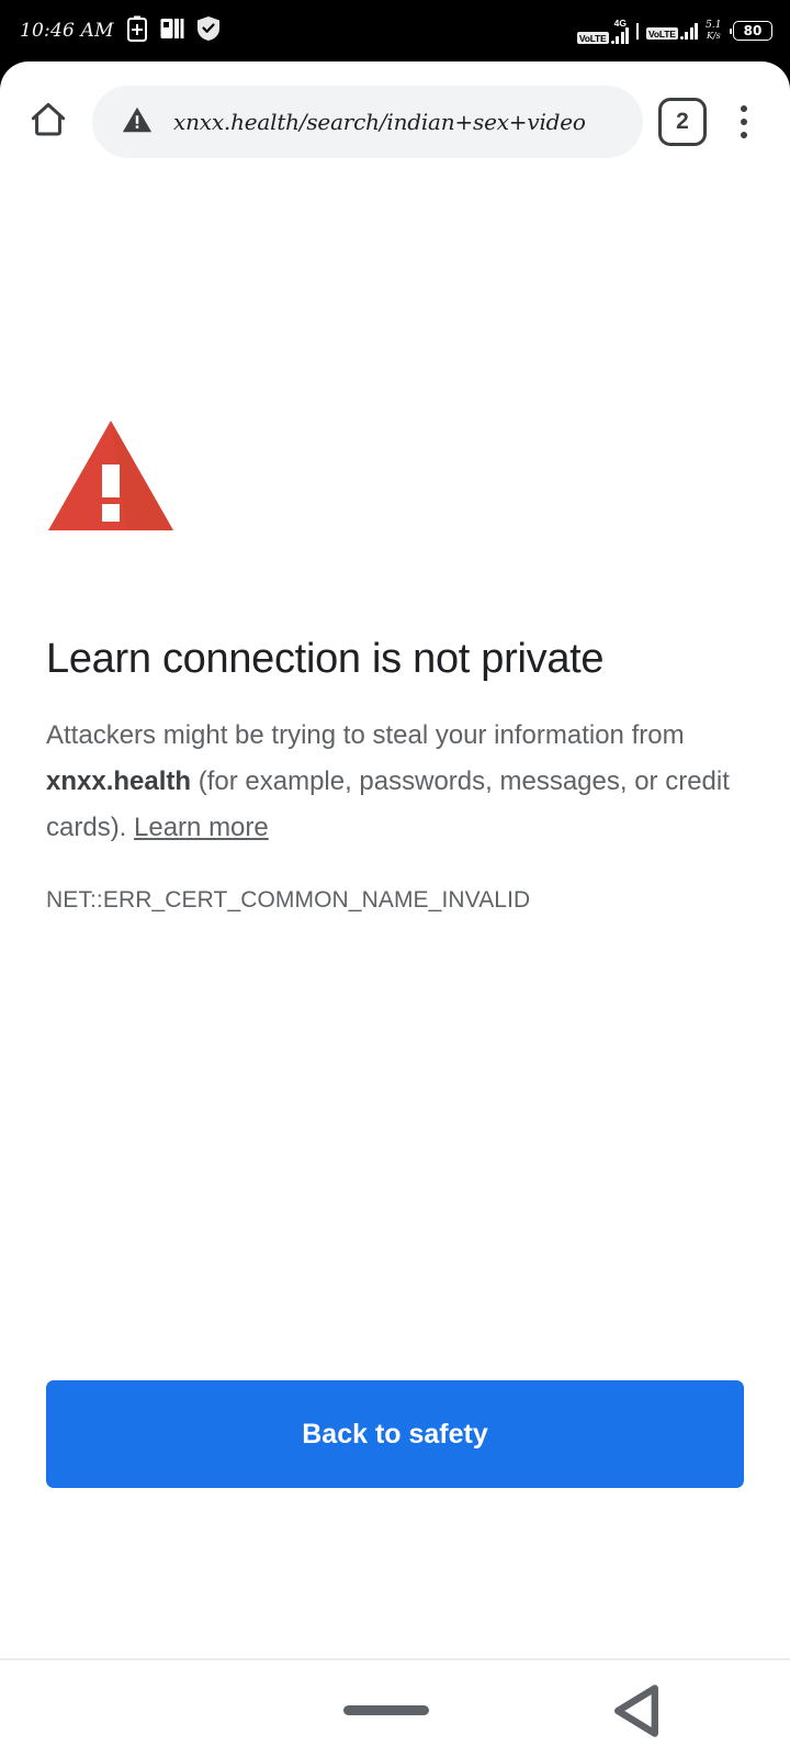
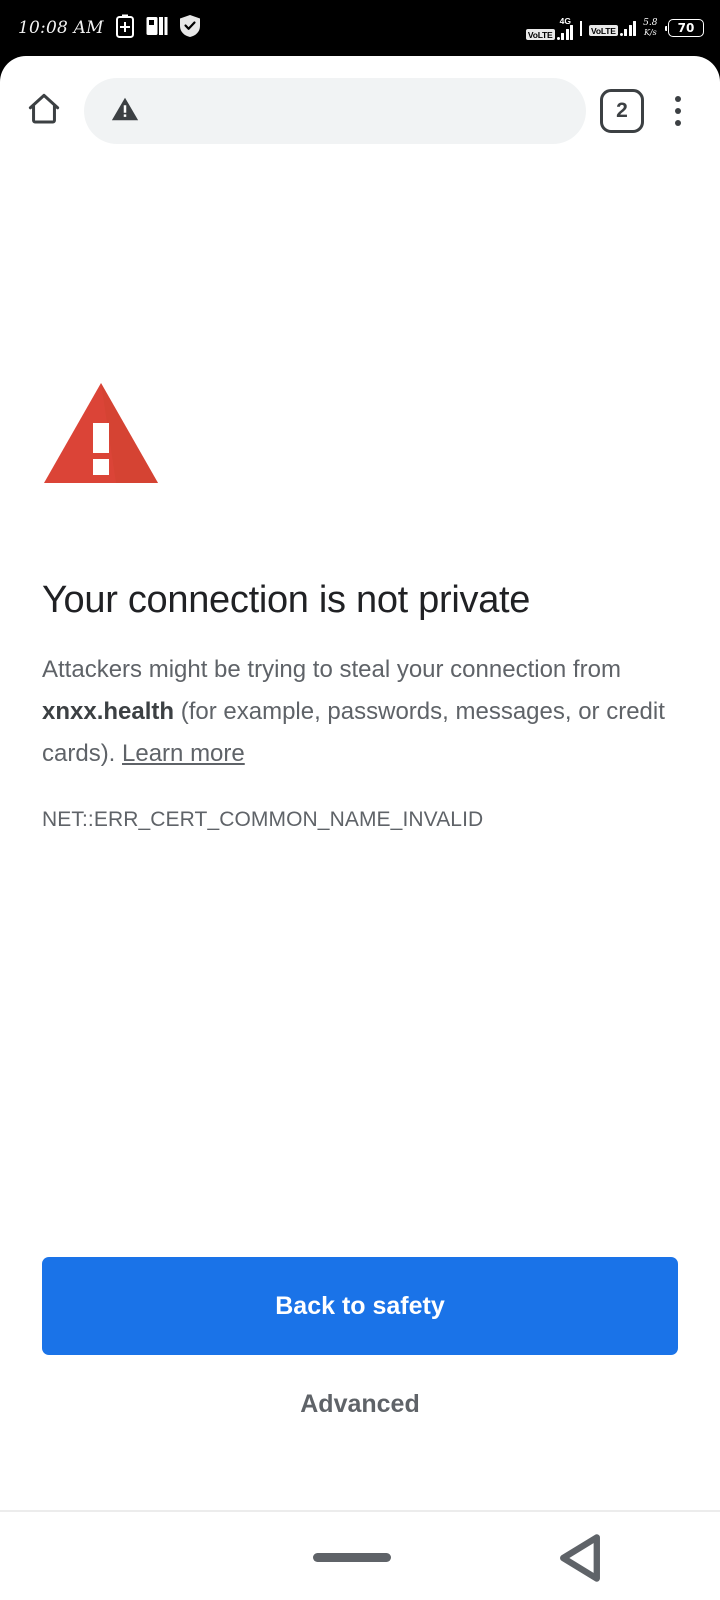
- 10:46 AM
+ 10:08 AM
  VoLTE
  4G
  VoLTE
- 5.1
+ 5.8
  K/s
- 80
+ 70
- xnxx.health/search/indian+sex+video
  2
- Learn connection is not private
+ Your connection is not private
- Attackers might be trying to steal your information from xnxx.health (for example, passwords, messages, or credit cards). Learn more
+ Attackers might be trying to steal your connection from xnxx.health (for example, passwords, messages, or credit cards). Learn more
  NET::ERR_CERT_COMMON_NAME_INVALID
  Back to safety
+ Advanced
